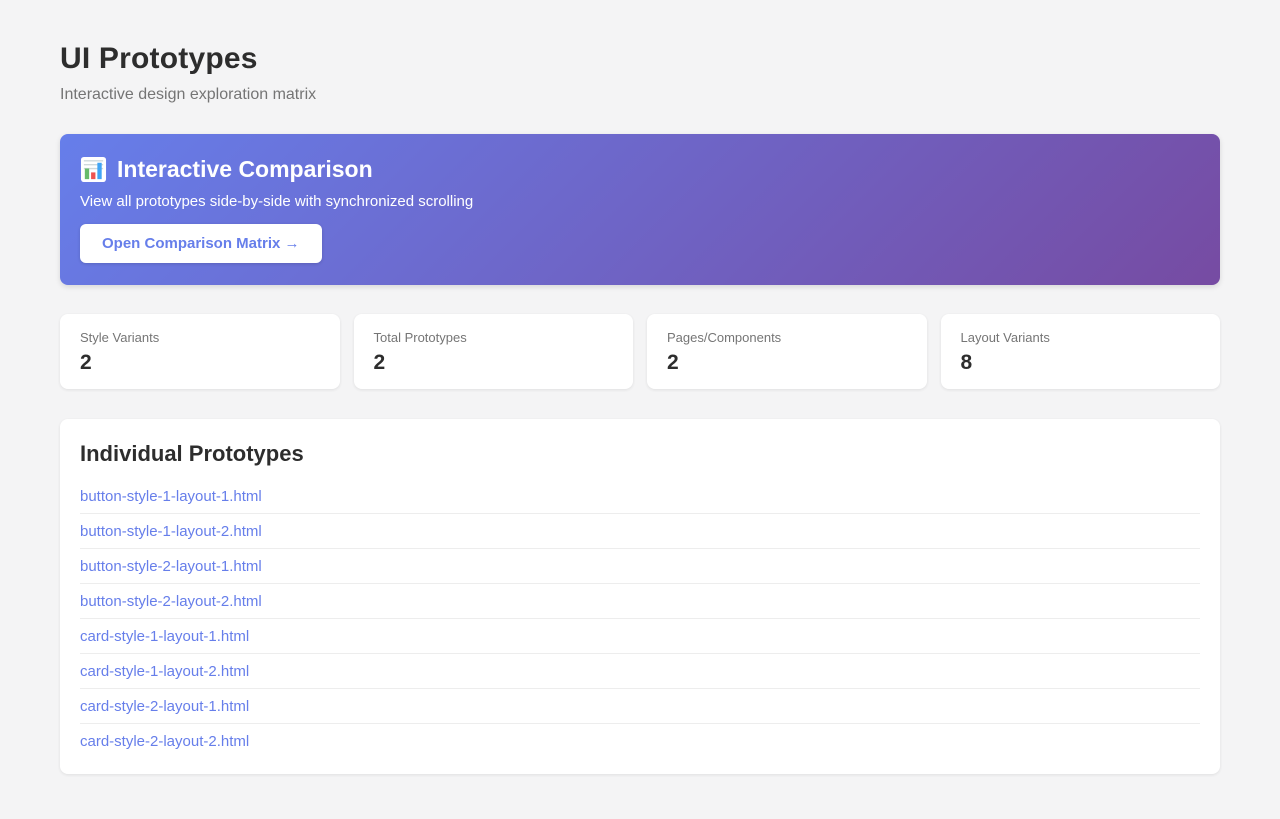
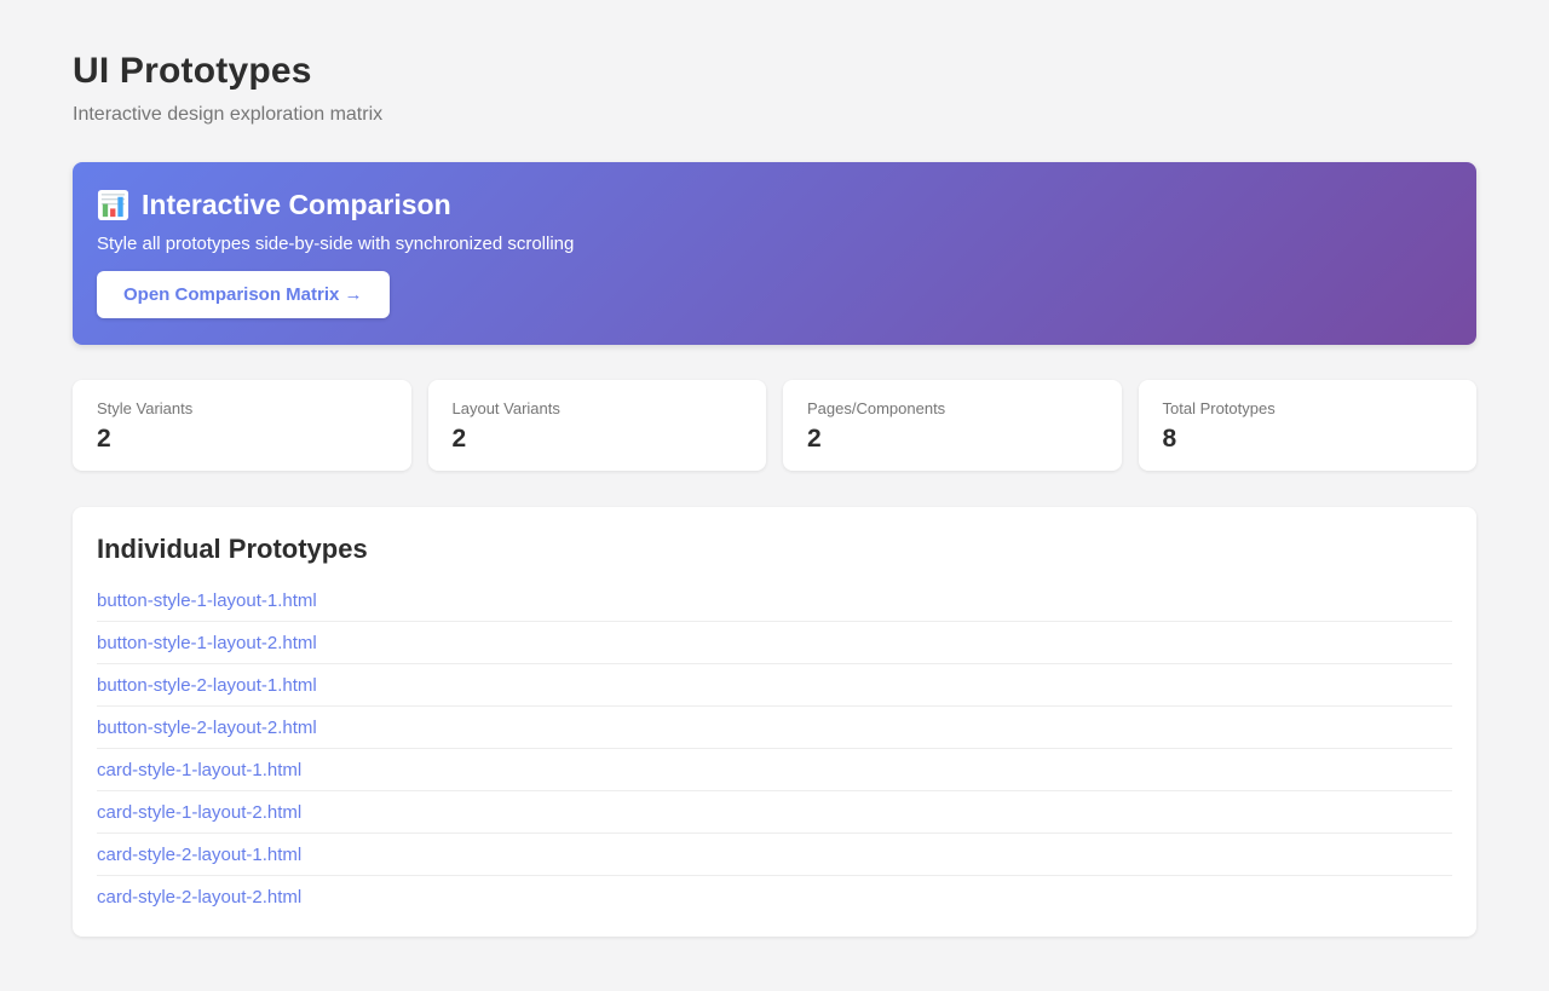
  UI Prototypes
  Interactive design exploration matrix
  Interactive Comparison
- View all prototypes side-by-side with synchronized scrolling
+ Style all prototypes side-by-side with synchronized scrolling
  Open Comparison Matrix →
  Style Variants
  2
- Total Prototypes
+ Layout Variants
  2
  Pages/Components
  2
- Layout Variants
+ Total Prototypes
  8
  Individual Prototypes
  button-style-1-layout-1.html
  button-style-1-layout-2.html
  button-style-2-layout-1.html
  button-style-2-layout-2.html
  card-style-1-layout-1.html
  card-style-1-layout-2.html
  card-style-2-layout-1.html
  card-style-2-layout-2.html
